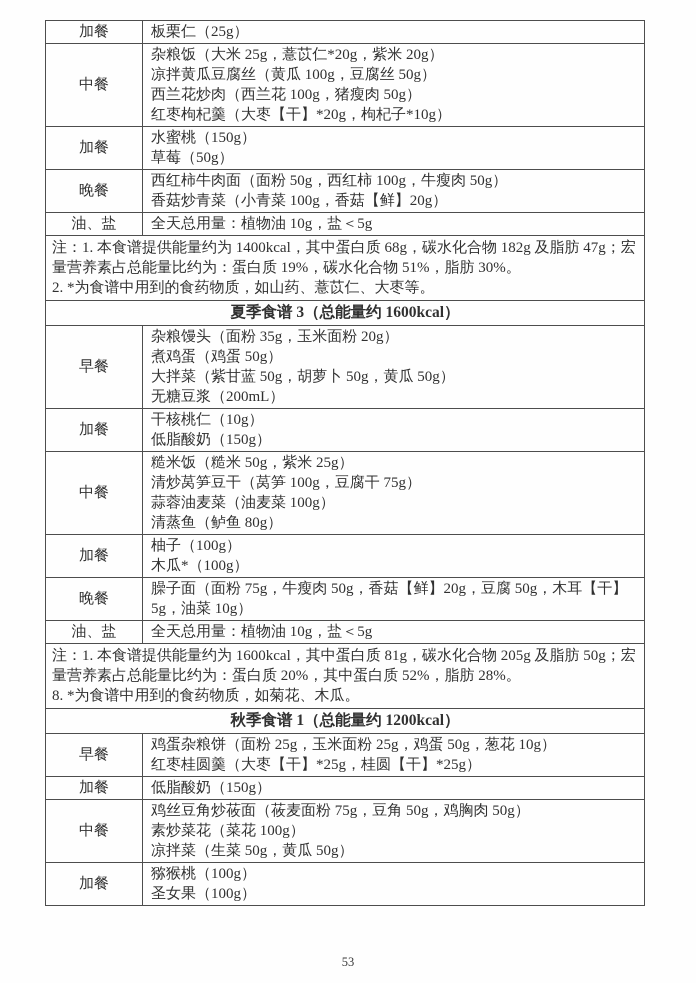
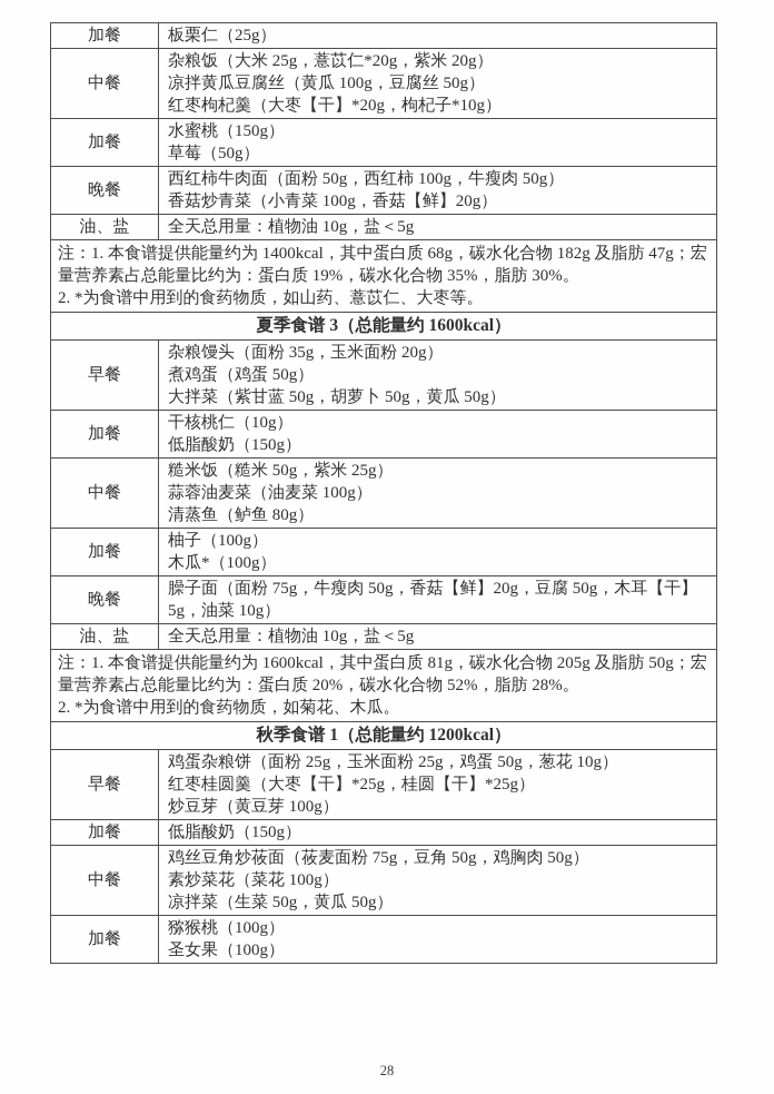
  加餐
  板栗仁（25g）
  中餐
  杂粮饭（大米 25g，薏苡仁*20g，紫米 20g）
  凉拌黄瓜豆腐丝（黄瓜 100g，豆腐丝 50g）
- 西兰花炒肉（西兰花 100g，猪瘦肉 50g）
  红枣枸杞羹（大枣【干】*20g，枸杞子*10g）
  加餐
  水蜜桃（150g）
  草莓（50g）
  晚餐
  西红柿牛肉面（面粉 50g，西红柿 100g，牛瘦肉 50g）
  香菇炒青菜（小青菜 100g，香菇【鲜】20g）
  油、盐
  全天总用量：植物油 10g，盐＜5g
- 注：1. 本食谱提供能量约为 1400kcal，其中蛋白质 68g，碳水化合物 182g 及脂肪 47g；宏量营养素占总能量比约为：蛋白质 19%，碳水化合物 51%，脂肪 30%。
+ 注：1. 本食谱提供能量约为 1400kcal，其中蛋白质 68g，碳水化合物 182g 及脂肪 47g；宏量营养素占总能量比约为：蛋白质 19%，碳水化合物 35%，脂肪 30%。
  2. *为食谱中用到的食药物质，如山药、薏苡仁、大枣等。
  夏季食谱 3（总能量约 1600kcal）
  早餐
  杂粮馒头（面粉 35g，玉米面粉 20g）
  煮鸡蛋（鸡蛋 50g）
  大拌菜（紫甘蓝 50g，胡萝卜 50g，黄瓜 50g）
- 无糖豆浆（200mL）
  加餐
  干核桃仁（10g）
  低脂酸奶（150g）
  中餐
  糙米饭（糙米 50g，紫米 25g）
- 清炒莴笋豆干（莴笋 100g，豆腐干 75g）
  蒜蓉油麦菜（油麦菜 100g）
  清蒸鱼（鲈鱼 80g）
  加餐
  柚子（100g）
  木瓜*（100g）
  晚餐
  臊子面（面粉 75g，牛瘦肉 50g，香菇【鲜】20g，豆腐 50g，木耳【干】5g，油菜 10g）
  油、盐
  全天总用量：植物油 10g，盐＜5g
- 注：1. 本食谱提供能量约为 1600kcal，其中蛋白质 81g，碳水化合物 205g 及脂肪 50g；宏量营养素占总能量比约为：蛋白质 20%，其中蛋白质 52%，脂肪 28%。
+ 注：1. 本食谱提供能量约为 1600kcal，其中蛋白质 81g，碳水化合物 205g 及脂肪 50g；宏量营养素占总能量比约为：蛋白质 20%，碳水化合物 52%，脂肪 28%。
- 8. *为食谱中用到的食药物质，如菊花、木瓜。
+ 2. *为食谱中用到的食药物质，如菊花、木瓜。
  秋季食谱 1（总能量约 1200kcal）
  早餐
  鸡蛋杂粮饼（面粉 25g，玉米面粉 25g，鸡蛋 50g，葱花 10g）
  红枣桂圆羹（大枣【干】*25g，桂圆【干】*25g）
+ 炒豆芽（黄豆芽 100g）
  加餐
  低脂酸奶（150g）
  中餐
  鸡丝豆角炒莜面（莜麦面粉 75g，豆角 50g，鸡胸肉 50g）
  素炒菜花（菜花 100g）
  凉拌菜（生菜 50g，黄瓜 50g）
  加餐
  猕猴桃（100g）
  圣女果（100g）
- 53
+ 28
